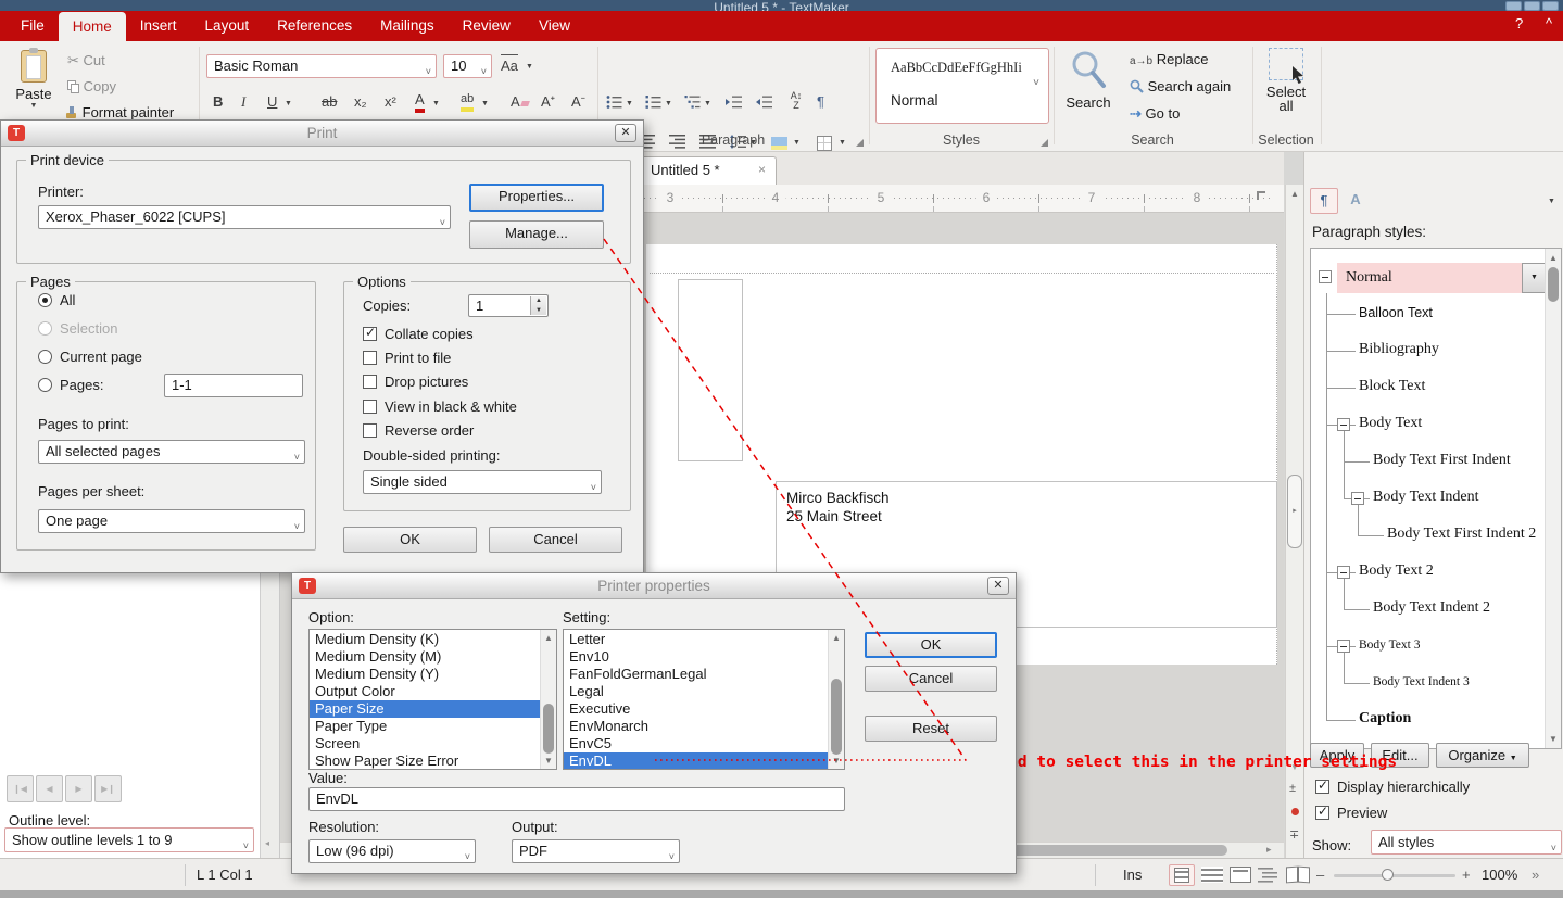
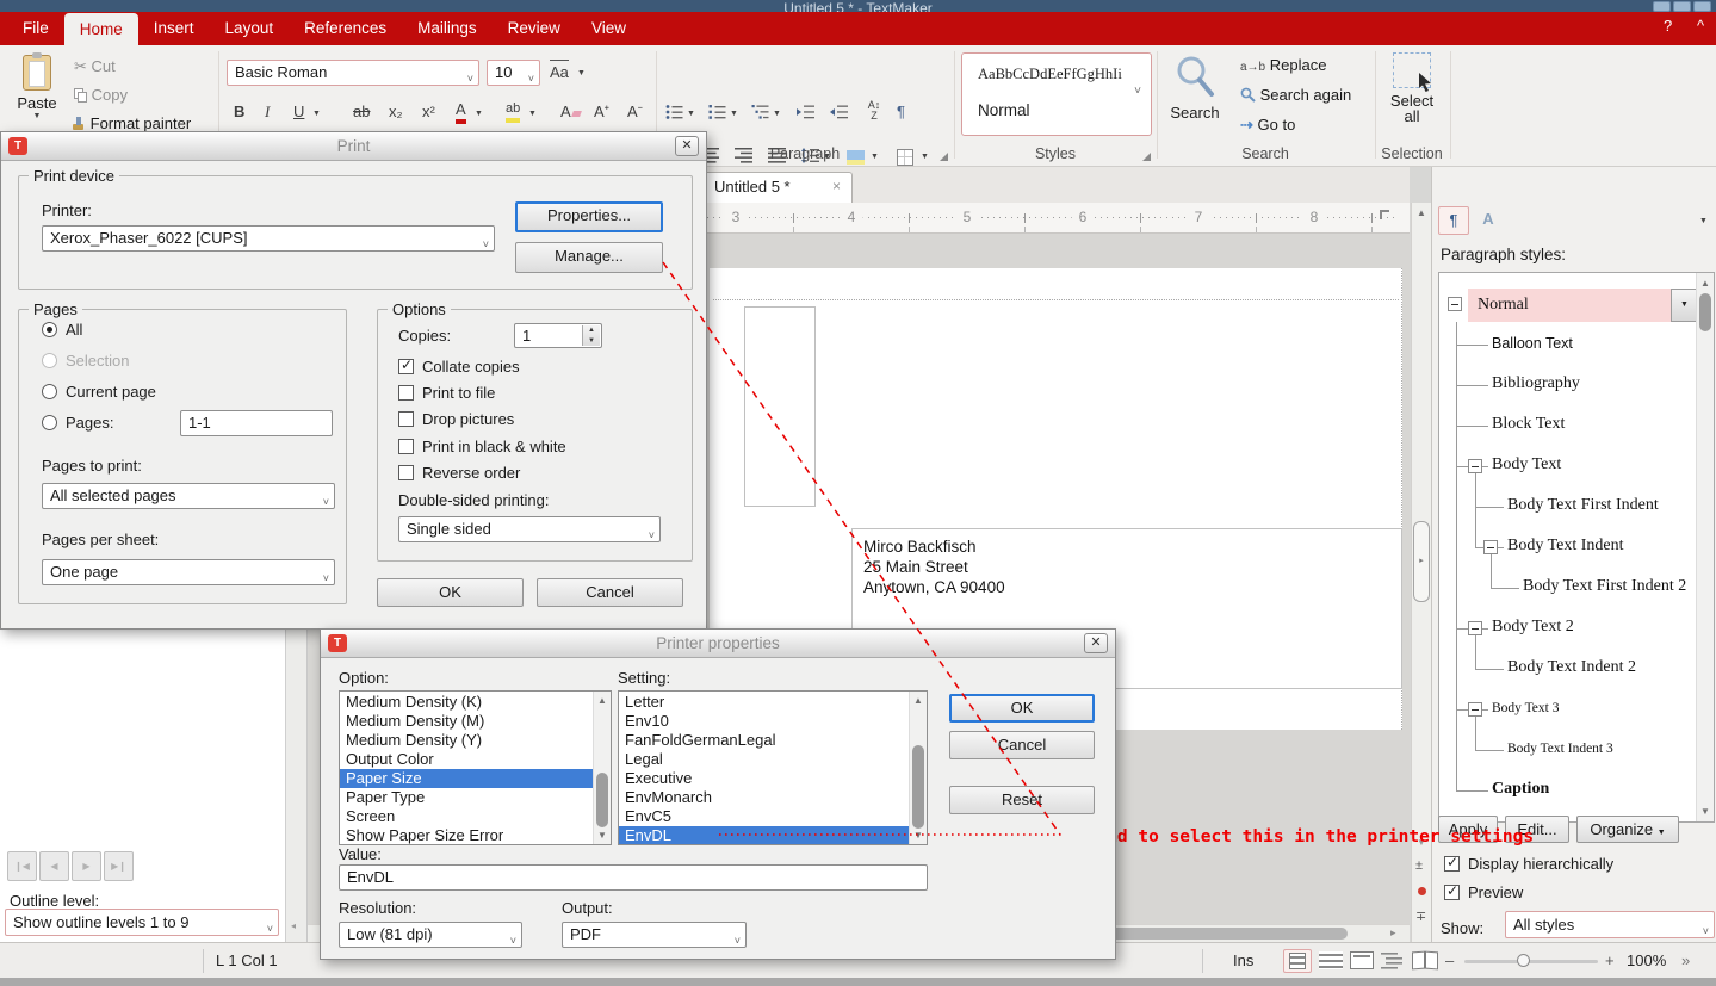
  Untitled 5 * - TextMaker
  File
  Home
  Insert
  Layout
  References
  Mailings
  Review
  View
  ?
  ^
  Paste
  ✂ Cut
  Copy
  Format painter
  Basic Roman
  ˅
  10
  ˅
  Aa
  B
  I
  U
  ab
  x₂
  x²
  A
  ab
  A
  A⁺
  A⁻
  A↕
  Z
  ¶
  Paragraph
  AaBbCcDdEeFfGgHhIi
  Normal
  ˅
  Styles
  Search
  a→b Replace
  Search again
  ⇢ Go to
  Search
  Select
  all
  Selection
  ❙◀
  ◀
  ▶
  ▶❙
  Outline level:
  Show outline levels 1 to 9
  ˅
  ◂
  Untitled 5 *
  ×
  3
  4
  5
  6
  7
  8
  Mirco Backfisch
  25 Main Street
+ Anytown, CA 90400
  ▲
  ▼
  ±
  ∓
  ▸
  ¶
  A
  Paragraph styles:
  Normal
  Balloon Text
  Bibliography
  Block Text
  Body Text
  Body Text First Indent
  Body Text Indent
  Body Text First Indent 2
  Body Text 2
  Body Text Indent 2
  Body Text 3
  Body Text Indent 3
  Caption
  ▲
  ▼
  Apply
  Edit...
  Organize
  Display hierarchically
  Preview
  Show:
  All styles
  ˅
  L 1 Col 1
  Ins
  –
  +
  100%
  »
  T
  Print
  ✕
  Print device
  Printer:
  Xerox_Phaser_6022 [CUPS]
  ˅
  Properties...
  Manage...
  Pages
  All
  Selection
  Current page
  Pages:
  1-1
  Pages to print:
  All selected pages
  ˅
  Pages per sheet:
  One page
  ˅
  Options
  Copies:
  1
  Collate copies
  Print to file
  Drop pictures
- View in black & white
+ Print in black & white
  Reverse order
  Double-sided printing:
  Single sided
  ˅
  OK
  Cancel
  T
  Printer properties
  ✕
  Option:
  Medium Density (K)
  Medium Density (M)
  Medium Density (Y)
  Output Color
  Paper Size
  Paper Type
  Screen
  Show Paper Size Error
  ▲
  ▼
  Setting:
  Letter
  Env10
  FanFoldGermanLegal
  Legal
  Executive
  EnvMonarch
  EnvC5
  EnvDL
  ▲
  ▼
  OK
  Cancel
  Reset
  Value:
  EnvDL
  Resolution:
- Low (96 dpi)
+ Low (81 dpi)
  ˅
  Output:
  PDF
  ˅
  d to select this in the printer settings
